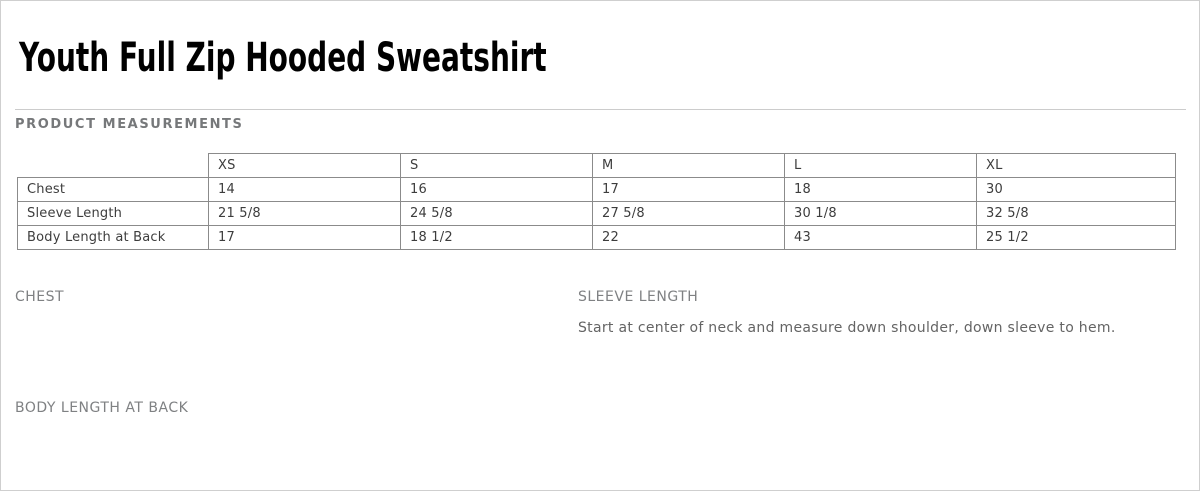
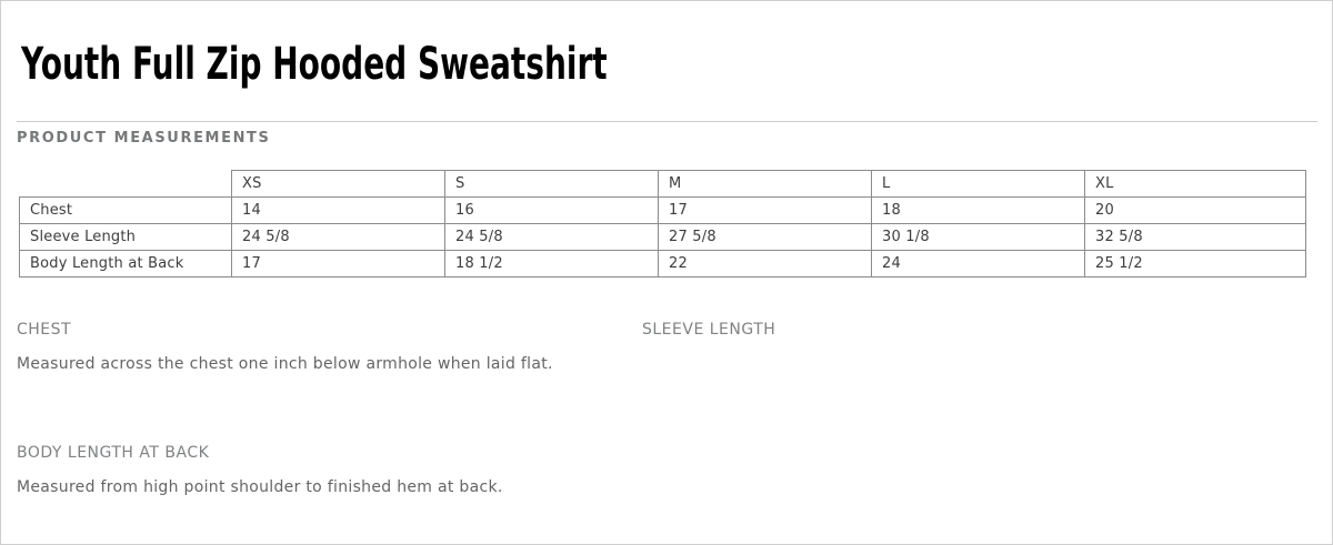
  Youth Full Zip Hooded Sweatshirt
  PRODUCT MEASUREMENTS
  	XS	S	M	L	XL
- Chest	14	16	17	18	30
+ Chest	14	16	17	18	20
- Sleeve Length	21 5/8	24 5/8	27 5/8	30 1/8	32 5/8
+ Sleeve Length	24 5/8	24 5/8	27 5/8	30 1/8	32 5/8
- Body Length at Back	17	18 1/2	22	43	25 1/2
+ Body Length at Back	17	18 1/2	22	24	25 1/2
  CHEST
+ Measured across the chest one inch below armhole when laid flat.
  SLEEVE LENGTH
- Start at center of neck and measure down shoulder, down sleeve to hem.
  BODY LENGTH AT BACK
+ Measured from high point shoulder to finished hem at back.
